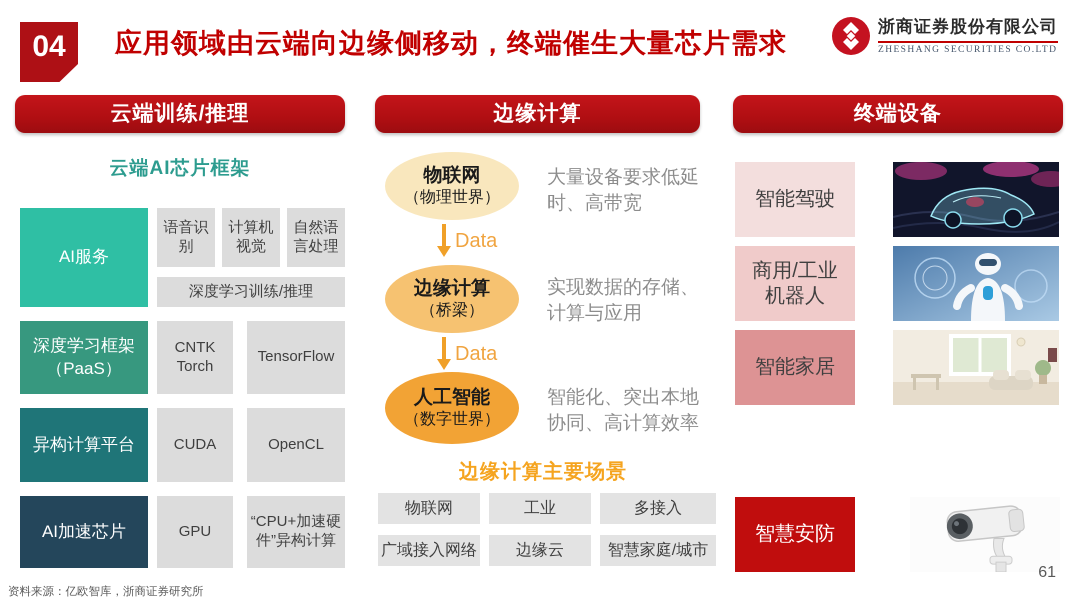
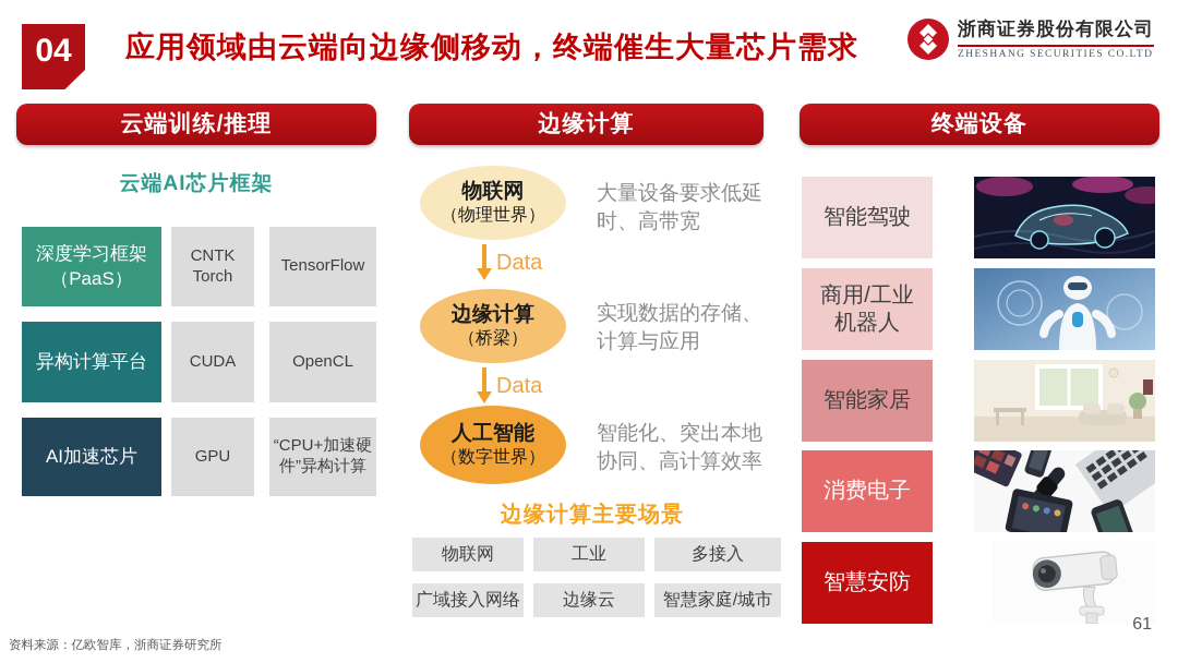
  04
  应用领域由云端向边缘侧移动，终端催生大量芯片需求
  浙商证券股份有限公司
  ZHESHANG SECURITIES CO.LTD
  云端训练/推理
  云端AI芯片框架
- AI服务
- 语音识别
- 计算机视觉
- 自然语言处理
- 深度学习训练/推理
  深度学习框架（PaaS）
  CNTK
  Torch
  TensorFlow
  异构计算平台
  CUDA
  OpenCL
  AI加速芯片
  GPU
  “CPU+加速硬件”异构计算
  边缘计算
  物联网
  （物理世界）
  大量设备要求低延时、高带宽
  Data
  边缘计算
  （桥梁）
  实现数据的存储、计算与应用
  Data
  人工智能
  （数字世界）
  智能化、突出本地协同、高计算效率
  边缘计算主要场景
  物联网
  工业
  多接入
  广域接入网络
  边缘云
  智慧家庭/城市
  终端设备
  智能驾驶
  商用/工业机器人
  智能家居
+ 消费电子
  智慧安防
  资料来源：亿欧智库，浙商证券研究所
  61
